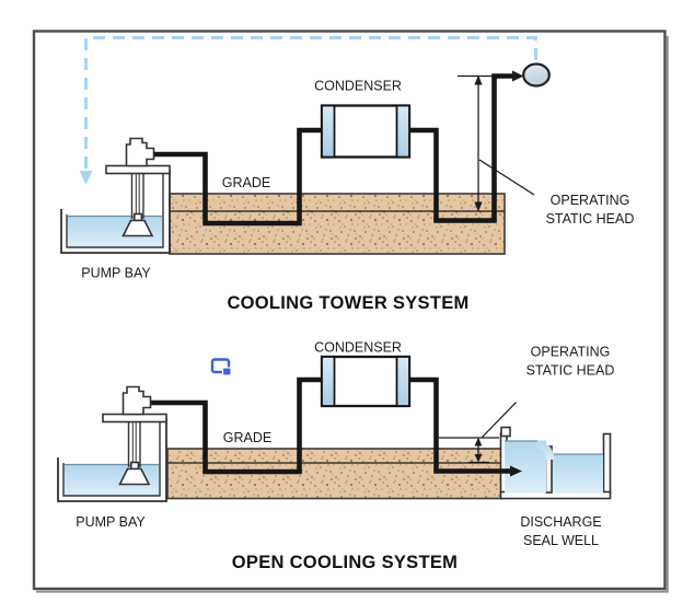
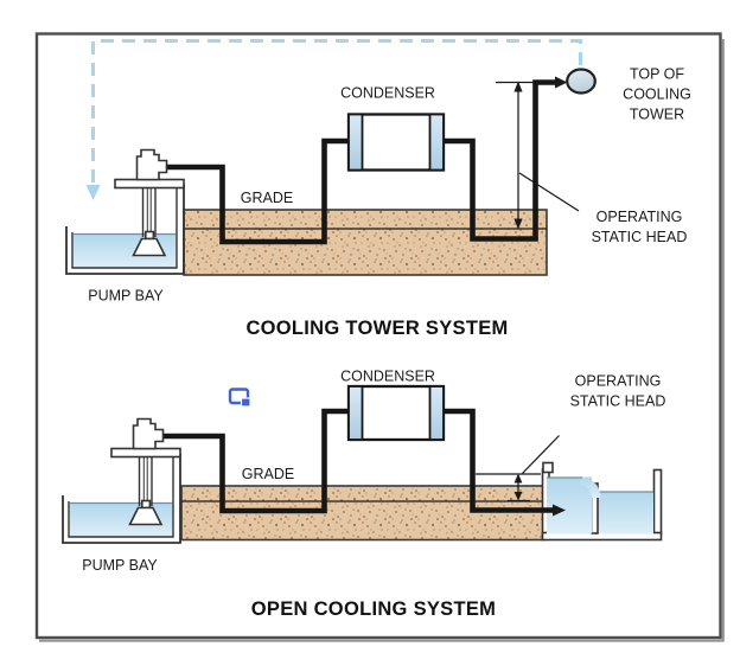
  CONDENSER
  GRADE
  PUMP BAY
+ TOP OF
+ COOLING
+ TOWER
  OPERATING
  STATIC HEAD
  COOLING TOWER SYSTEM
  CONDENSER
  GRADE
  PUMP BAY
  OPERATING
  STATIC HEAD
- DISCHARGE
- SEAL WELL
  OPEN COOLING SYSTEM
